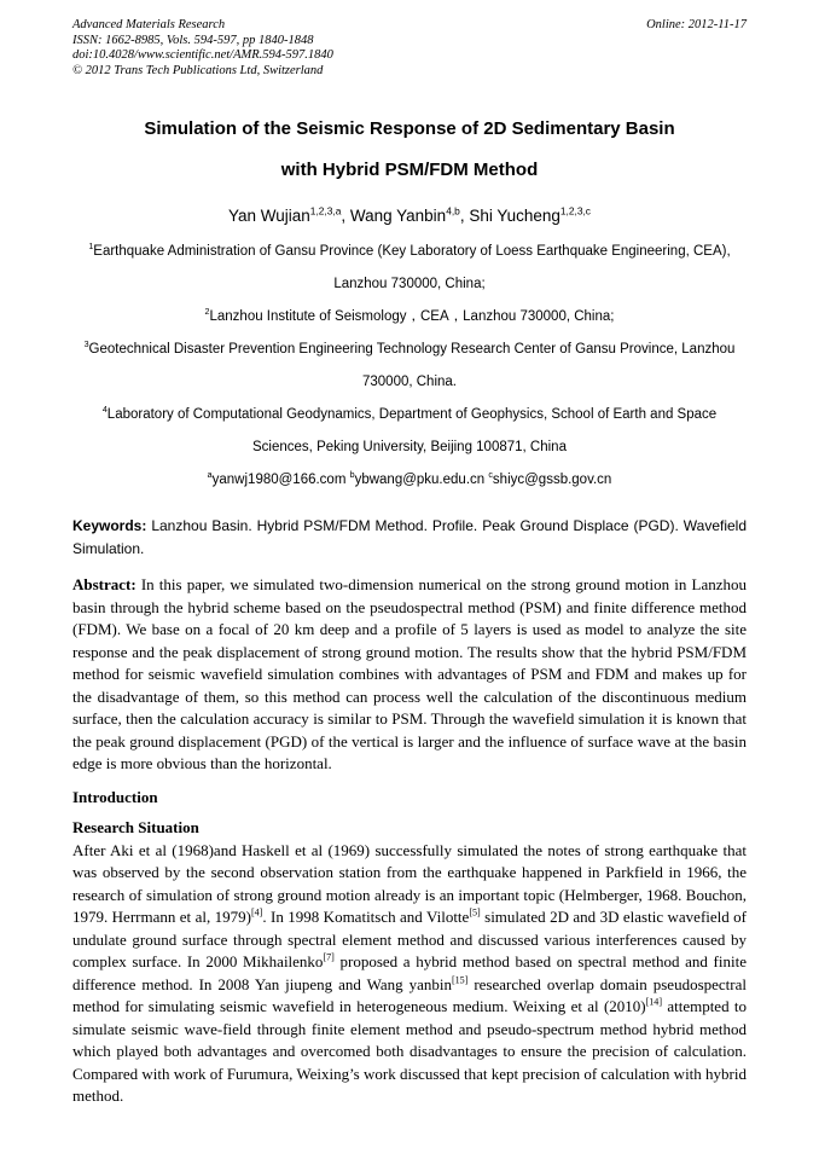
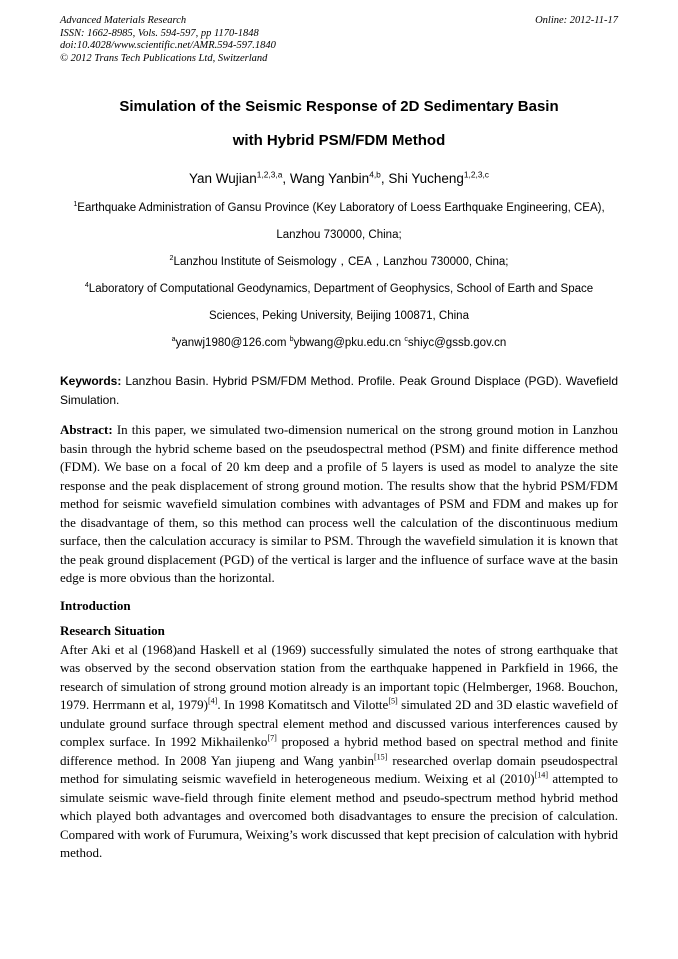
  Advanced Materials Research
- ISSN: 1662-8985, Vols. 594-597, pp 1840-1848
+ ISSN: 1662-8985, Vols. 594-597, pp 1170-1848
  doi:10.4028/www.scientific.net/AMR.594-597.1840
  © 2012 Trans Tech Publications Ltd, Switzerland
  Online: 2012-11-17
  Simulation of the Seismic Response of 2D Sedimentary Basin
  with Hybrid PSM/FDM Method
  Yan Wujian1,2,3,a, Wang Yanbin4,b, Shi Yucheng1,2,3,c
  1Earthquake Administration of Gansu Province (Key Laboratory of Loess Earthquake Engineering, CEA), Lanzhou 730000, China;
  2Lanzhou Institute of Seismology，CEA，Lanzhou 730000, China;
- 3Geotechnical Disaster Prevention Engineering Technology Research Center of Gansu Province, Lanzhou 730000, China.
  4Laboratory of Computational Geodynamics, Department of Geophysics, School of Earth and Space Sciences, Peking University, Beijing 100871, China
- ayanwj1980@166.com bybwang@pku.edu.cn cshiyc@gssb.gov.cn
+ ayanwj1980@126.com bybwang@pku.edu.cn cshiyc@gssb.gov.cn
  Keywords: Lanzhou Basin. Hybrid PSM/FDM Method. Profile. Peak Ground Displace (PGD). Wavefield Simulation.
  Abstract: In this paper, we simulated two-dimension numerical on the strong ground motion in Lanzhou basin through the hybrid scheme based on the pseudospectral method (PSM) and finite difference method (FDM). We base on a focal of 20 km deep and a profile of 5 layers is used as model to analyze the site response and the peak displacement of strong ground motion. The results show that the hybrid PSM/FDM method for seismic wavefield simulation combines with advantages of PSM and FDM and makes up for the disadvantage of them, so this method can process well the calculation of the discontinuous medium surface, then the calculation accuracy is similar to PSM. Through the wavefield simulation it is known that the peak ground displacement (PGD) of the vertical is larger and the influence of surface wave at the basin edge is more obvious than the horizontal.
  Introduction
  Research Situation
- After Aki et al (1968)and Haskell et al (1969) successfully simulated the notes of strong earthquake that was observed by the second observation station from the earthquake happened in Parkfield in 1966, the research of simulation of strong ground motion already is an important topic (Helmberger, 1968. Bouchon, 1979. Herrmann et al, 1979)[4]. In 1998 Komatitsch and Vilotte[5] simulated 2D and 3D elastic wavefield of undulate ground surface through spectral element method and discussed various interferences caused by complex surface. In 2000 Mikhailenko[7] proposed a hybrid method based on spectral method and finite difference method. In 2008 Yan jiupeng and Wang yanbin[15] researched overlap domain pseudospectral method for simulating seismic wavefield in heterogeneous medium. Weixing et al (2010)[14] attempted to simulate seismic wave-field through finite element method and pseudo-spectrum method hybrid method which played both advantages and overcomed both disadvantages to ensure the precision of calculation. Compared with work of Furumura, Weixing’s work discussed that kept precision of calculation with hybrid method.
+ After Aki et al (1968)and Haskell et al (1969) successfully simulated the notes of strong earthquake that was observed by the second observation station from the earthquake happened in Parkfield in 1966, the research of simulation of strong ground motion already is an important topic (Helmberger, 1968. Bouchon, 1979. Herrmann et al, 1979)[4]. In 1998 Komatitsch and Vilotte[5] simulated 2D and 3D elastic wavefield of undulate ground surface through spectral element method and discussed various interferences caused by complex surface. In 1992 Mikhailenko[7] proposed a hybrid method based on spectral method and finite difference method. In 2008 Yan jiupeng and Wang yanbin[15] researched overlap domain pseudospectral method for simulating seismic wavefield in heterogeneous medium. Weixing et al (2010)[14] attempted to simulate seismic wave-field through finite element method and pseudo-spectrum method hybrid method which played both advantages and overcomed both disadvantages to ensure the precision of calculation. Compared with work of Furumura, Weixing’s work discussed that kept precision of calculation with hybrid method.
